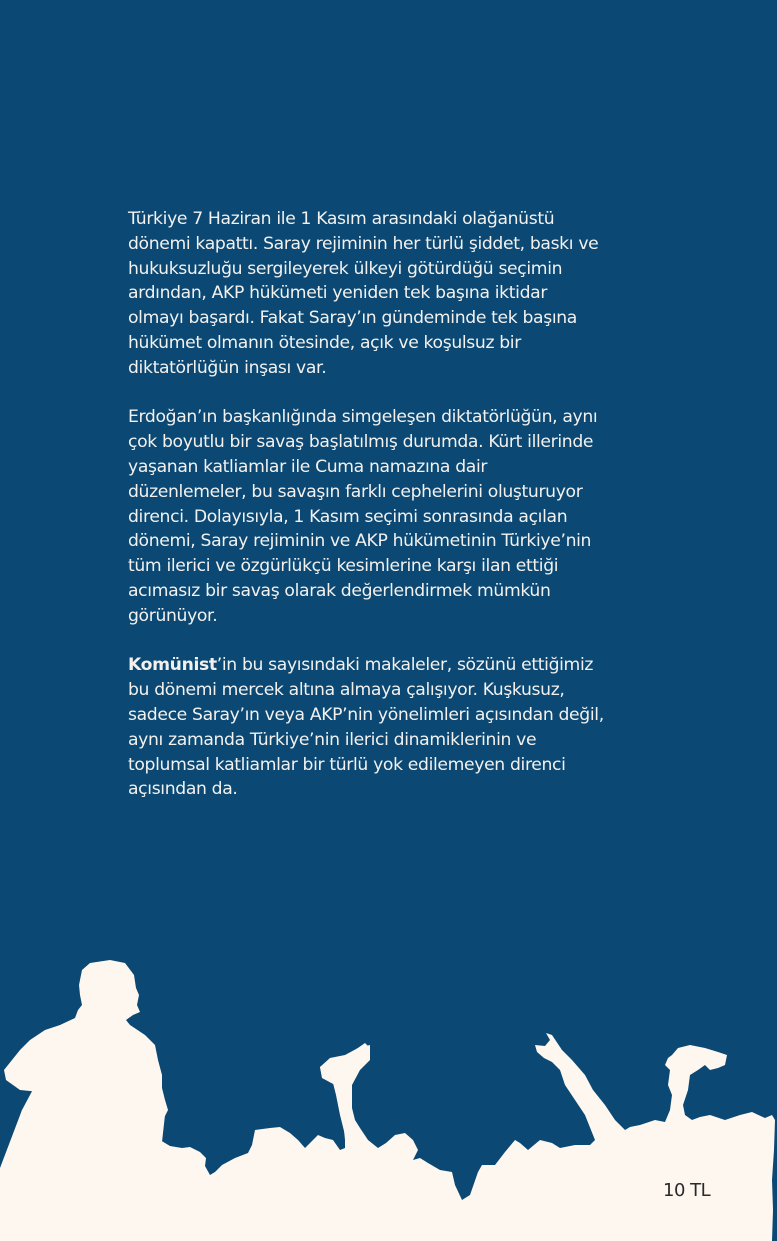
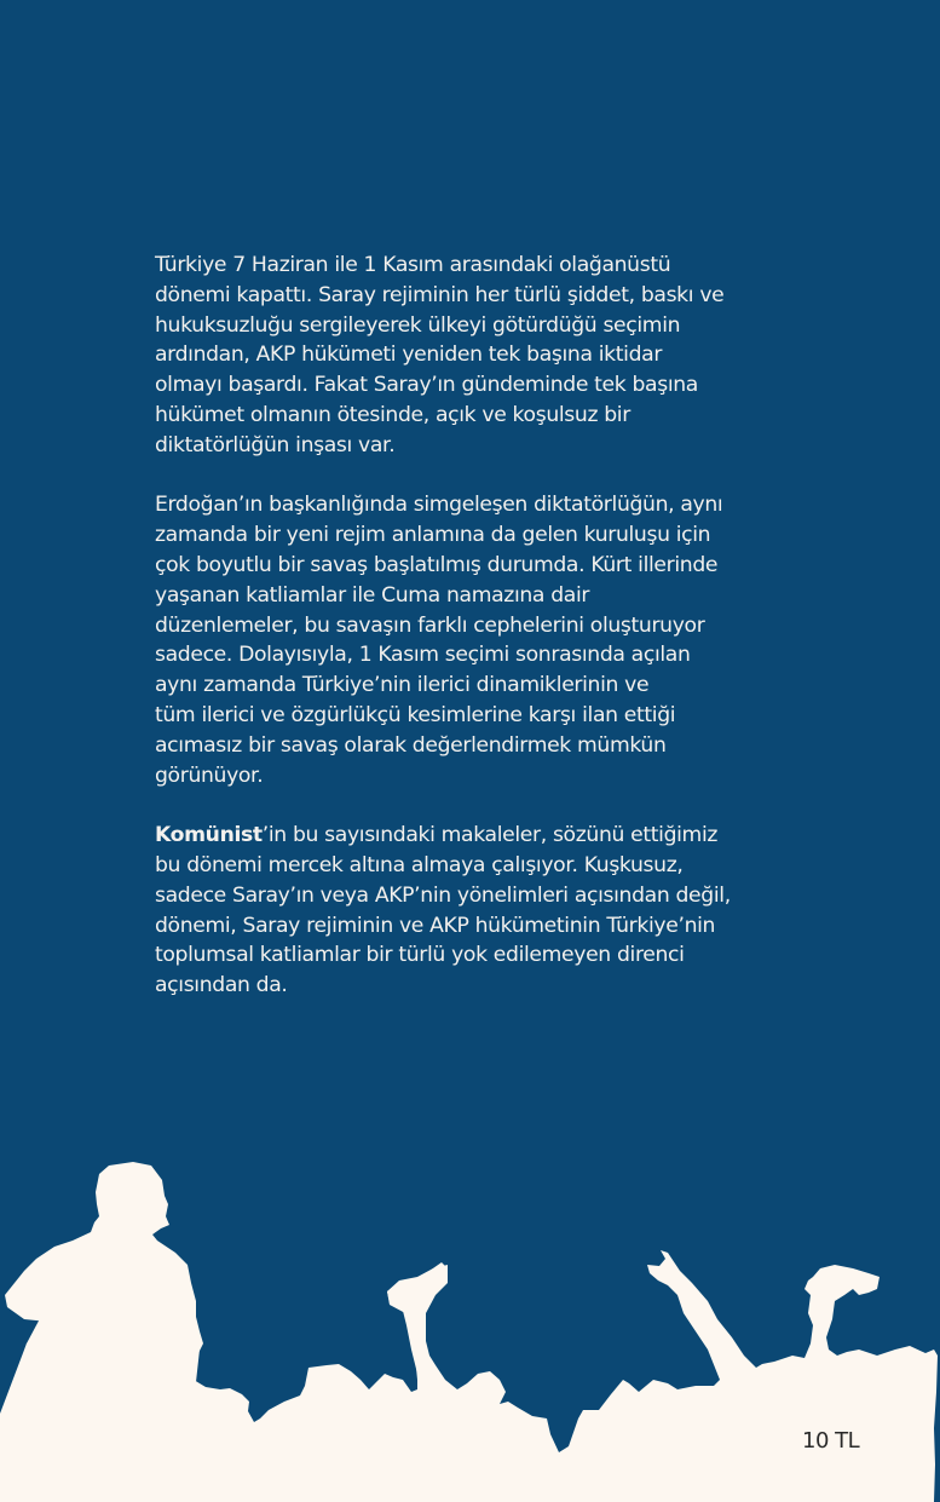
  Türkiye 7 Haziran ile 1 Kasım arasındaki olağanüstü
  dönemi kapattı. Saray rejiminin her türlü şiddet, baskı ve
  hukuksuzluğu sergileyerek ülkeyi götürdüğü seçimin
  ardından, AKP hükümeti yeniden tek başına iktidar
  olmayı başardı. Fakat Saray’ın gündeminde tek başına
  hükümet olmanın ötesinde, açık ve koşulsuz bir
  diktatörlüğün inşası var.
  Erdoğan’ın başkanlığında simgeleşen diktatörlüğün, aynı
+ zamanda bir yeni rejim anlamına da gelen kuruluşu için
  çok boyutlu bir savaş başlatılmış durumda. Kürt illerinde
  yaşanan katliamlar ile Cuma namazına dair
  düzenlemeler, bu savaşın farklı cephelerini oluşturuyor
- direnci. Dolayısıyla, 1 Kasım seçimi sonrasında açılan
+ sadece. Dolayısıyla, 1 Kasım seçimi sonrasında açılan
- dönemi, Saray rejiminin ve AKP hükümetinin Türkiye’nin
+ aynı zamanda Türkiye’nin ilerici dinamiklerinin ve
  tüm ilerici ve özgürlükçü kesimlerine karşı ilan ettiği
  acımasız bir savaş olarak değerlendirmek mümkün
  görünüyor.
  Komünist’in bu sayısındaki makaleler, sözünü ettiğimiz
  bu dönemi mercek altına almaya çalışıyor. Kuşkusuz,
  sadece Saray’ın veya AKP’nin yönelimleri açısından değil,
- aynı zamanda Türkiye’nin ilerici dinamiklerinin ve
+ dönemi, Saray rejiminin ve AKP hükümetinin Türkiye’nin
  toplumsal katliamlar bir türlü yok edilemeyen direnci
  açısından da.
  10 TL
